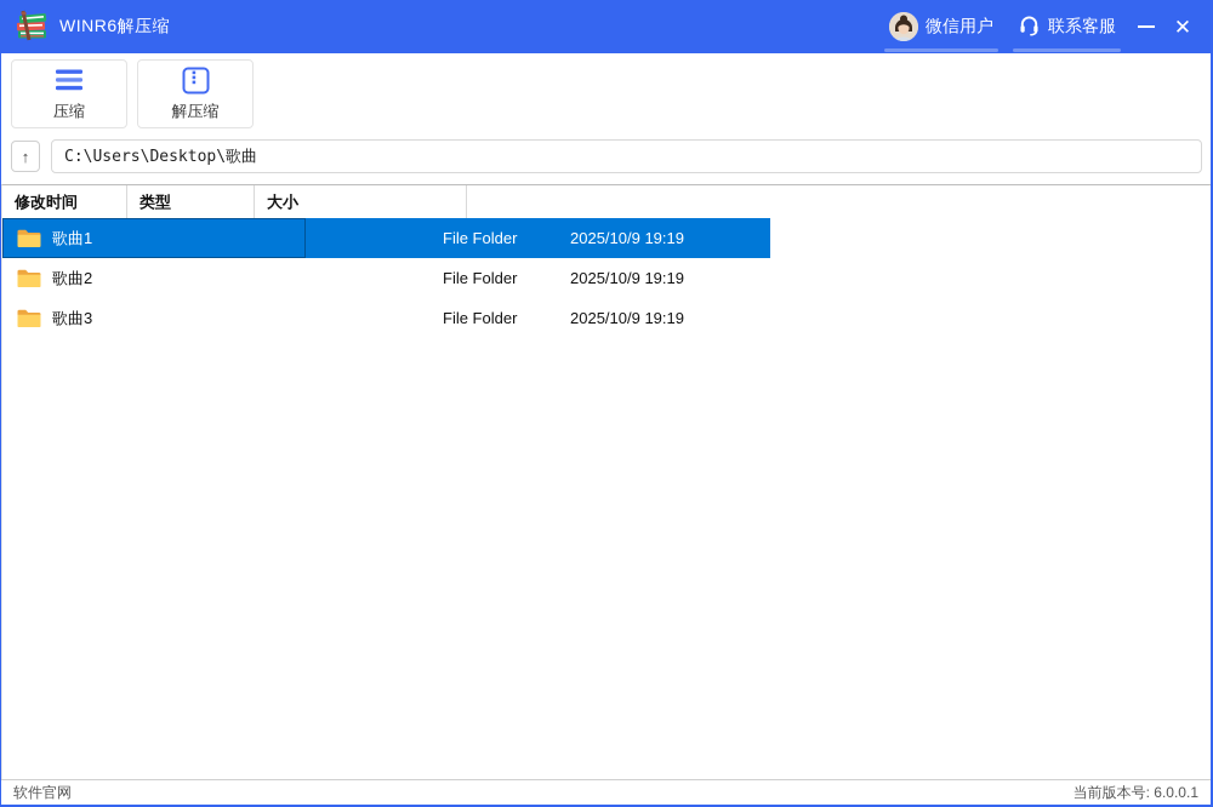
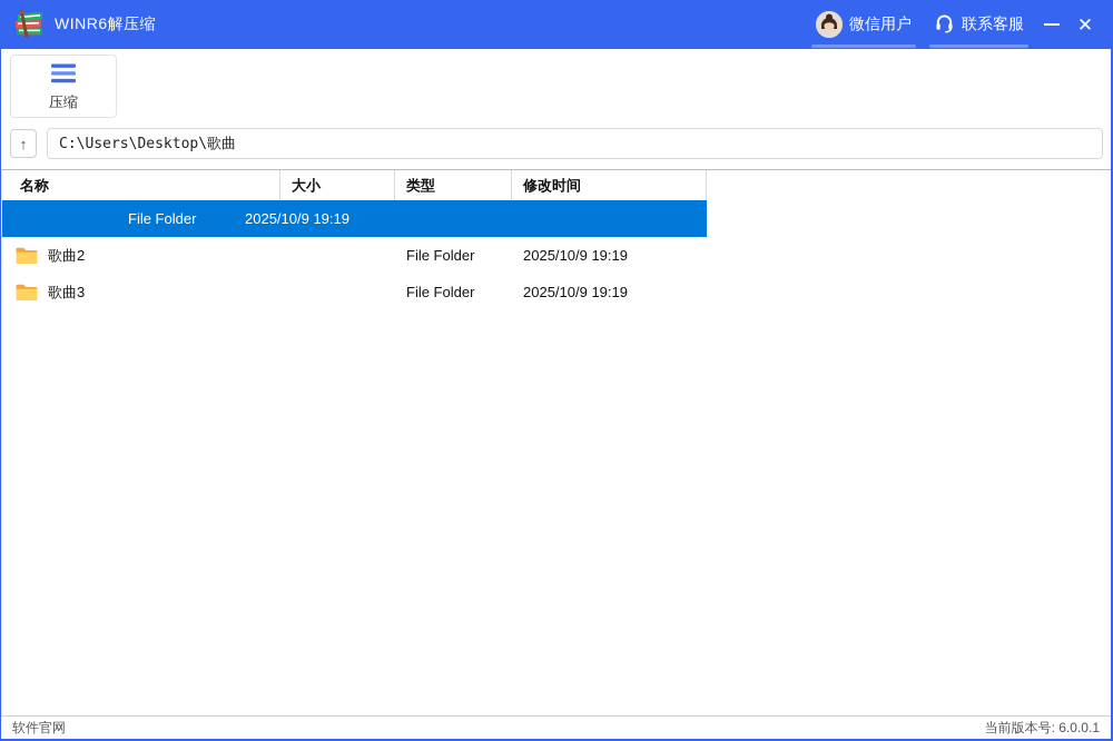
  WINR6解压缩
  微信用户
  联系客服
  ✕
  压缩
- 解压缩
  ↑
  C:\Users\Desktop\歌曲
+ 名称
- 修改时间
+ 大小
  类型
- 大小
+ 修改时间
- 歌曲1
  File Folder
  2025/10/9 19:19
  歌曲2
  File Folder
  2025/10/9 19:19
  歌曲3
  File Folder
  2025/10/9 19:19
  软件官网
  当前版本号: 6.0.0.1
